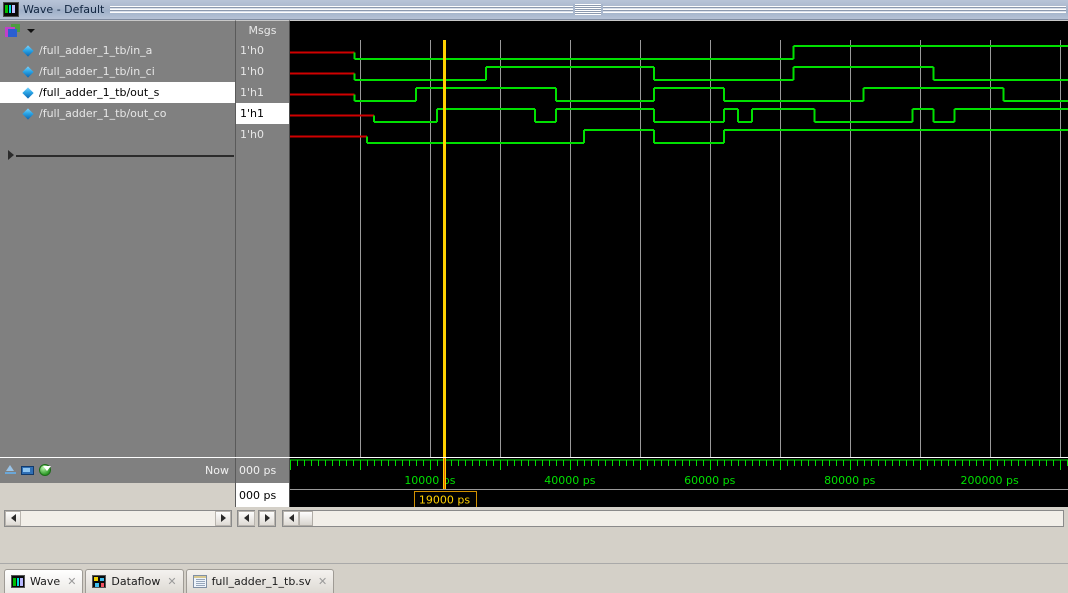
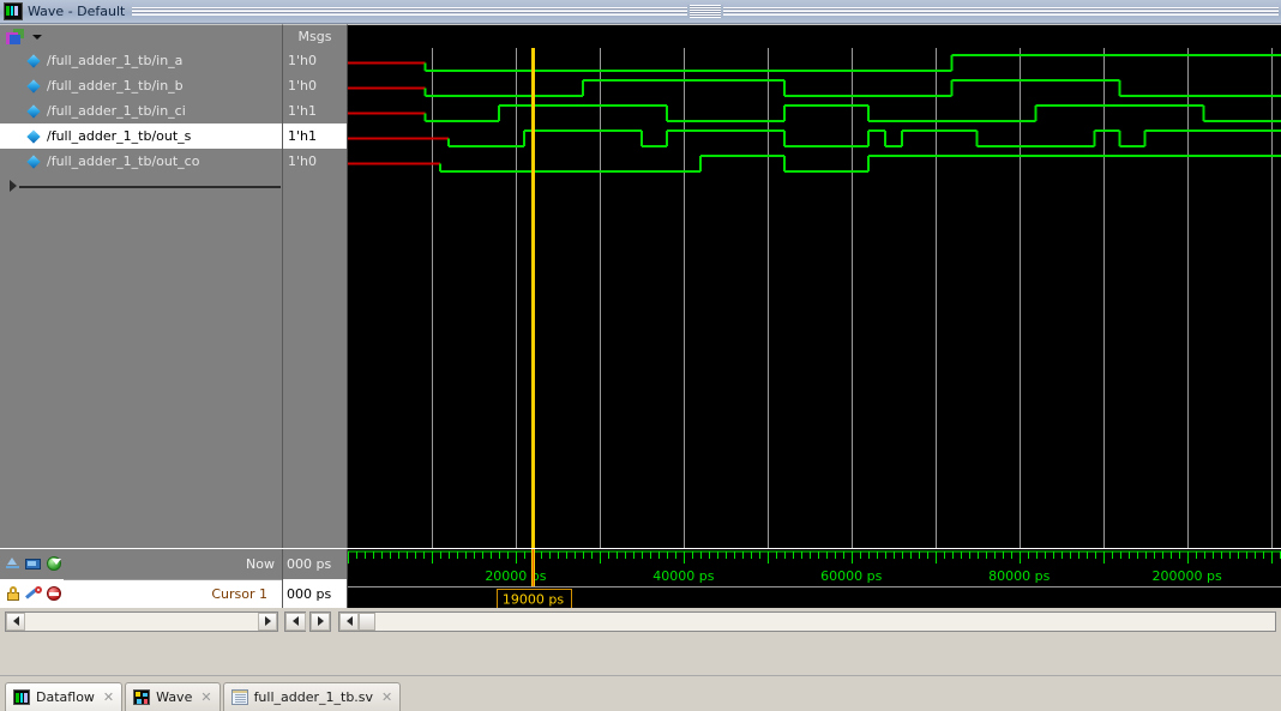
  Wave - Default
  Msgs
  /full_adder_1_tb/in_a
+ /full_adder_1_tb/in_b
  /full_adder_1_tb/in_ci
  /full_adder_1_tb/out_s
  /full_adder_1_tb/out_co
  1'h0
  1'h0
  1'h1
  1'h1
  1'h0
  Now
+ Cursor 1
  000 ps
  000 ps
- 10000 ps
+ 20000 ps
  40000 ps
  60000 ps
  80000 ps
  200000 ps
  19000 ps
- Wave
+ Dataflow
  ✕
- Dataflow
+ Wave
  ✕
  full_adder_1_tb.sv
  ✕
